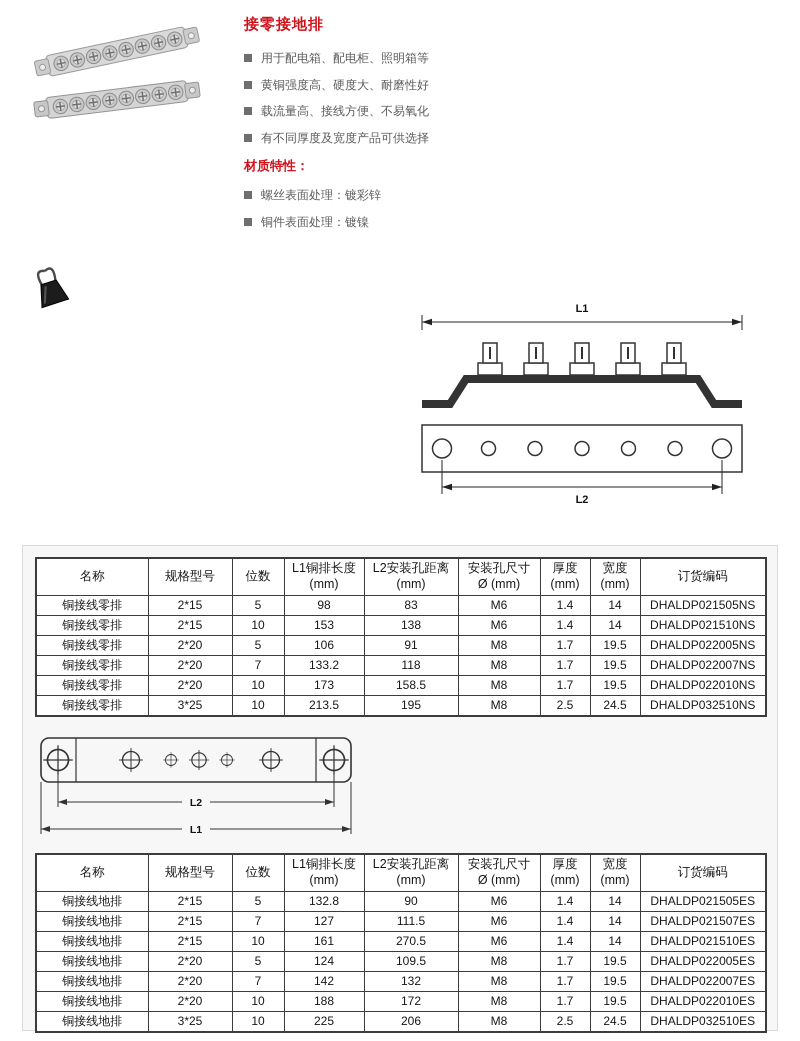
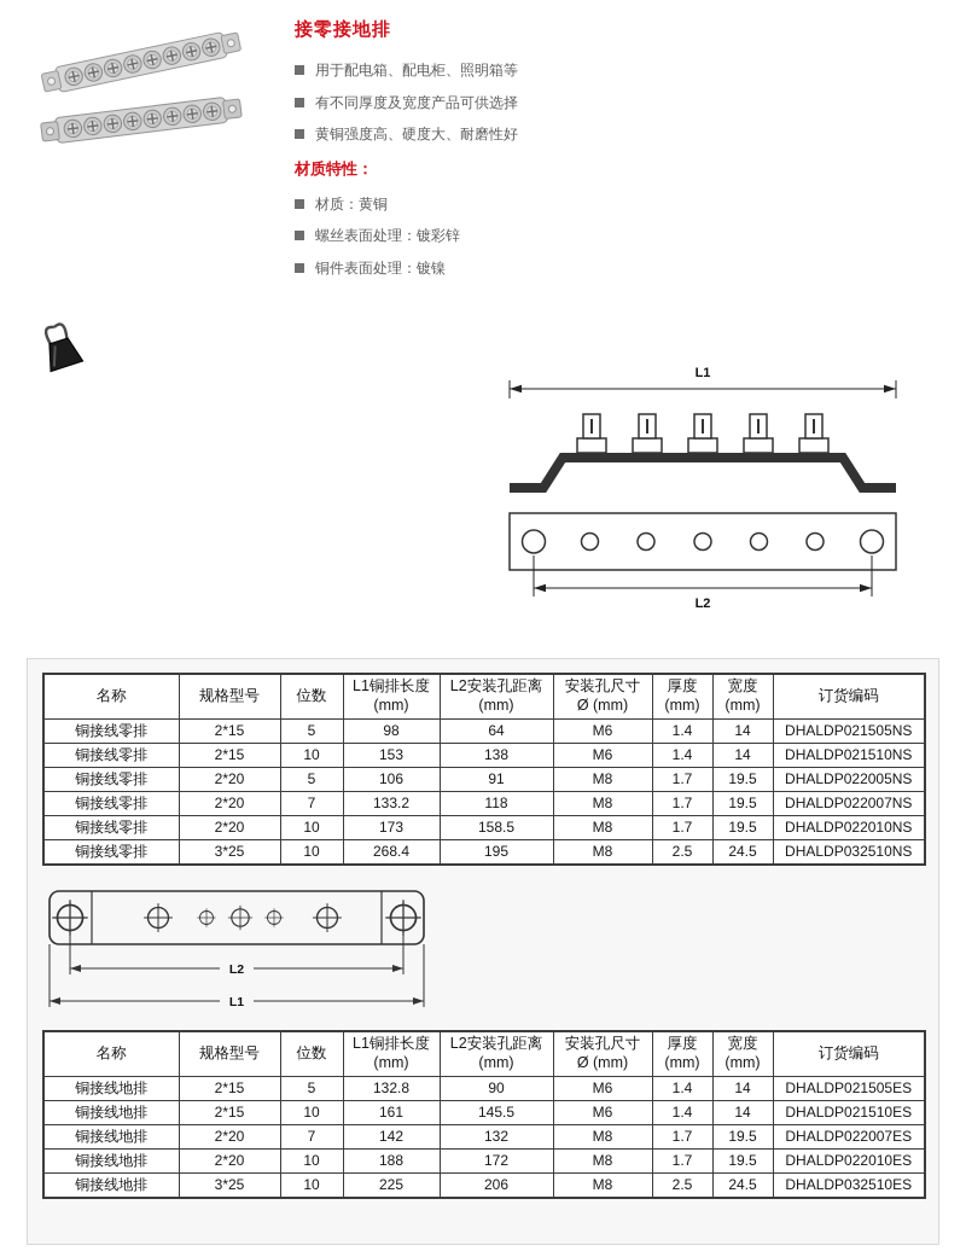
  接零接地排
  用于配电箱、配电柜、照明箱等
- 黄铜强度高、硬度大、耐磨性好
+ 有不同厚度及宽度产品可供选择
- 载流量高、接线方便、不易氧化
- 有不同厚度及宽度产品可供选择
+ 黄铜强度高、硬度大、耐磨性好
  材质特性：
+ 材质：黄铜
  螺丝表面处理：镀彩锌
  铜件表面处理：镀镍
  L1
  L2
  名称	规格型号	位数	L1铜排长度 (mm)	L2安装孔距离 (mm)	安装孔尺寸 Ø (mm)	厚度 (mm)	宽度 (mm)	订货编码
- 铜接线零排	2*15	5	98	83	M6	1.4	14	DHALDP021505NS
+ 铜接线零排	2*15	5	98	64	M6	1.4	14	DHALDP021505NS
  铜接线零排	2*15	10	153	138	M6	1.4	14	DHALDP021510NS
  铜接线零排	2*20	5	106	91	M8	1.7	19.5	DHALDP022005NS
  铜接线零排	2*20	7	133.2	118	M8	1.7	19.5	DHALDP022007NS
  铜接线零排	2*20	10	173	158.5	M8	1.7	19.5	DHALDP022010NS
- 铜接线零排	3*25	10	213.5	195	M8	2.5	24.5	DHALDP032510NS
+ 铜接线零排	3*25	10	268.4	195	M8	2.5	24.5	DHALDP032510NS
  L2
  L1
  名称	规格型号	位数	L1铜排长度 (mm)	L2安装孔距离 (mm)	安装孔尺寸 Ø (mm)	厚度 (mm)	宽度 (mm)	订货编码
  铜接线地排	2*15	5	132.8	90	M6	1.4	14	DHALDP021505ES
- 铜接线地排	2*15	7	127	111.5	M6	1.4	14	DHALDP021507ES
- 铜接线地排	2*15	10	161	270.5	M6	1.4	14	DHALDP021510ES
+ 铜接线地排	2*15	10	161	145.5	M6	1.4	14	DHALDP021510ES
- 铜接线地排	2*20	5	124	109.5	M8	1.7	19.5	DHALDP022005ES
  铜接线地排	2*20	7	142	132	M8	1.7	19.5	DHALDP022007ES
  铜接线地排	2*20	10	188	172	M8	1.7	19.5	DHALDP022010ES
  铜接线地排	3*25	10	225	206	M8	2.5	24.5	DHALDP032510ES
